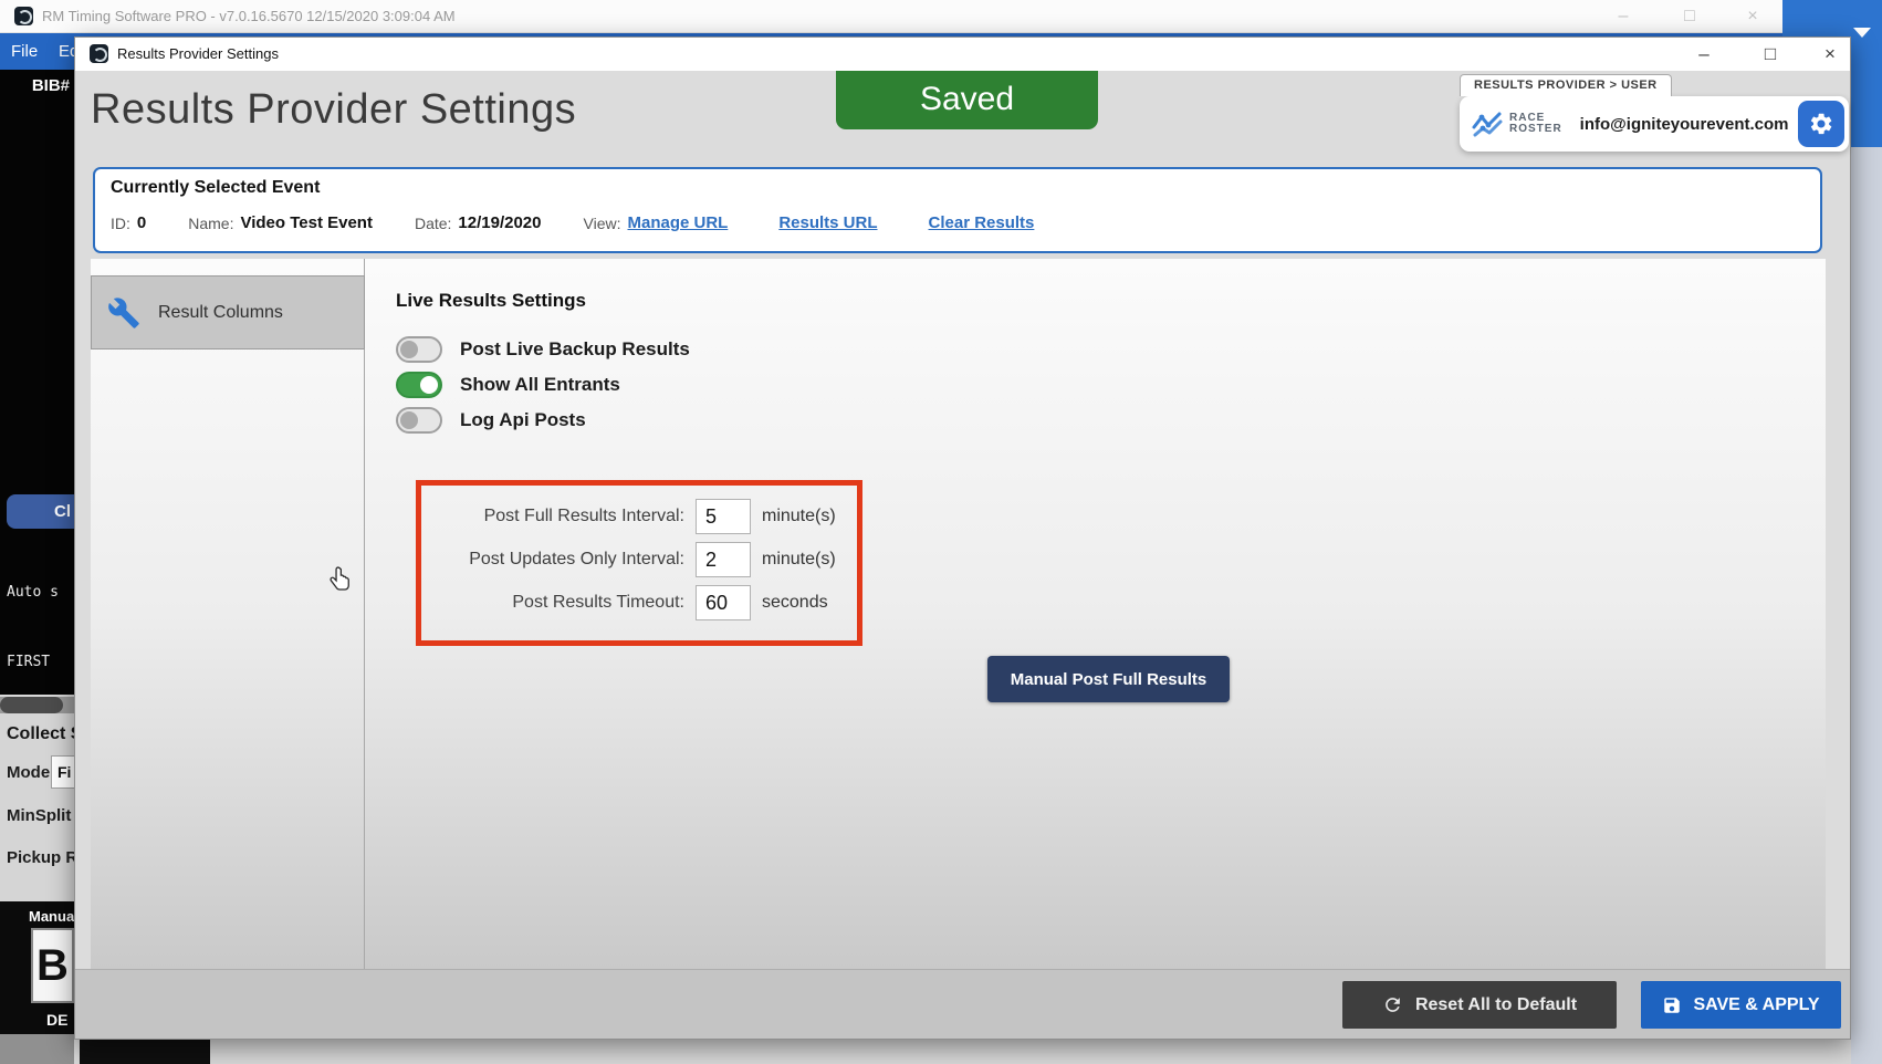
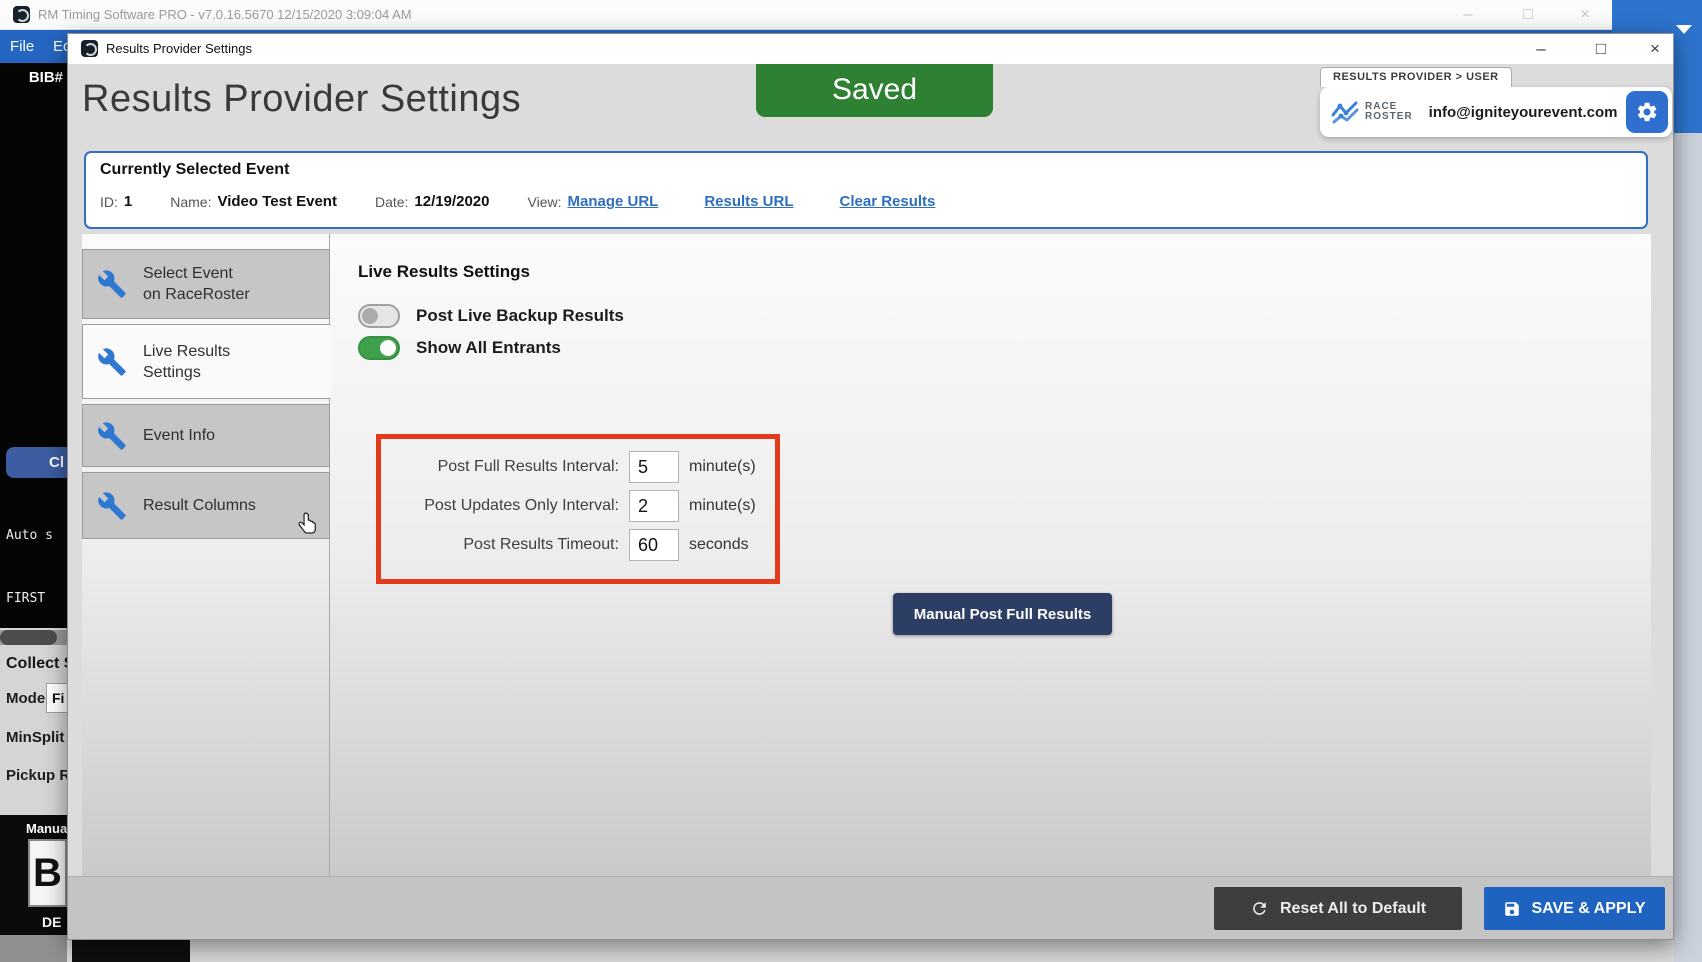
  RM Timing Software PRO - v7.0.16.5670 12/15/2020 3:09:04 AM
  –
  □
  ×
  File
  BIB#
  Cl
  Auto s
  FIRST
  Collect
  Mode
  Fi
  MinSplit
  Pickup R
  Manua
  B
  DE
  Results Provider Settings
  –
  □
  ×
  Results Provider Settings
  Saved
  RESULTS PROVIDER > USER
  RACE
  ROSTER
  info@igniteyourevent.com
  Currently Selected Event
  ID:
- 0
+ 1
  Name:
  Video Test Event
  Date:
  12/19/2020
  View:
  Manage URL
  Results URL
  Clear Results
+ Select Event
+ on RaceRoster
+ Live Results
+ Settings
+ Event Info
  Result Columns
  Live Results Settings
  Post Live Backup Results
  Show All Entrants
- Log Api Posts
  Post Full Results Interval:
  5
  minute(s)
  Post Updates Only Interval:
  2
  minute(s)
  Post Results Timeout:
  60
  seconds
  Manual Post Full Results
  Reset All to Default
  SAVE & APPLY
